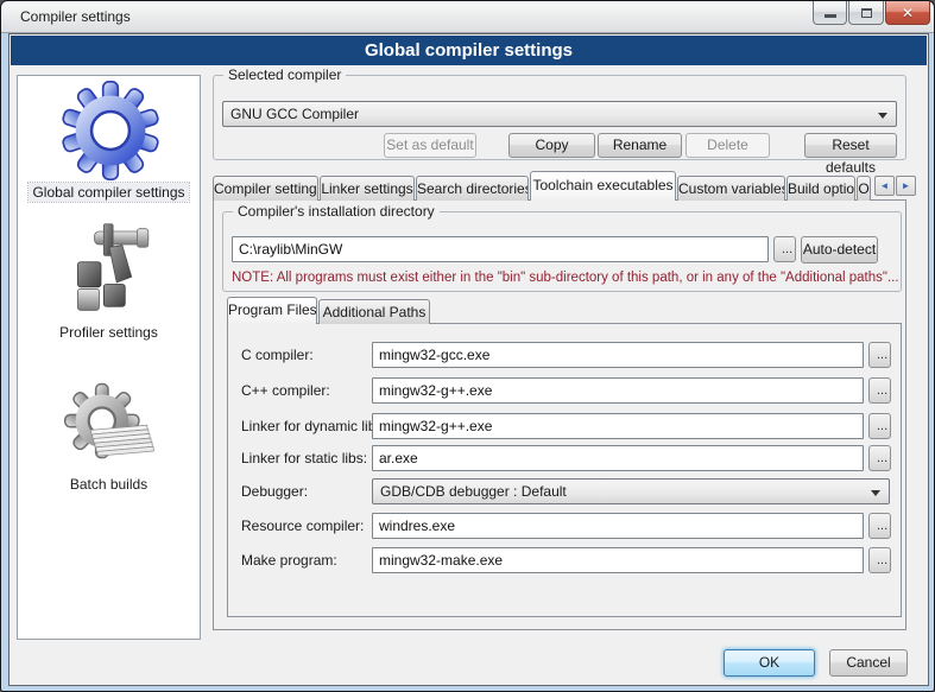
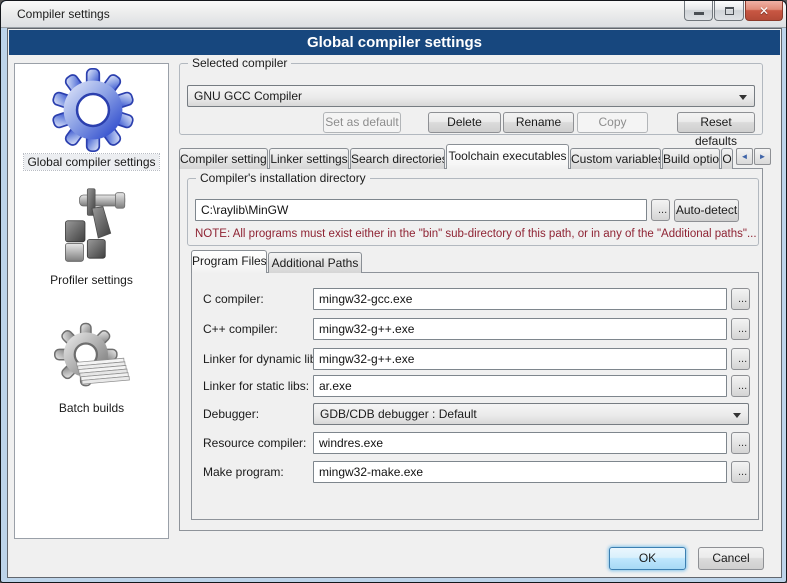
  Compiler settings
  ✕
  Global compiler settings
  Global compiler settings
  Profiler settings
  Batch builds
  Selected compiler
  GNU GCC Compiler
  Set as default
- Copy
+ Delete
  Rename
- Delete
+ Copy
  Reset defaults
  Compiler setting
  Linker settings
  Search directories
  Toolchain executables
  Custom variables
  Build optio
  O
  ◄
  ►
  Compiler's installation directory
  C:\raylib\MinGW
  ...
  Auto-detect
  NOTE: All programs must exist either in the "bin" sub-directory of this path, or in any of the "Additional paths"...
  Program Files
  Additional Paths
  C compiler:
  mingw32-gcc.exe
  ...
  C++ compiler:
  mingw32-g++.exe
  ...
  Linker for dynamic li
  mingw32-g++.exe
  ...
  Linker for static libs:
  ar.exe
  ...
  Debugger:
  GDB/CDB debugger : Default
  Resource compiler:
  windres.exe
  ...
  Make program:
  mingw32-make.exe
  ...
  OK
  Cancel
